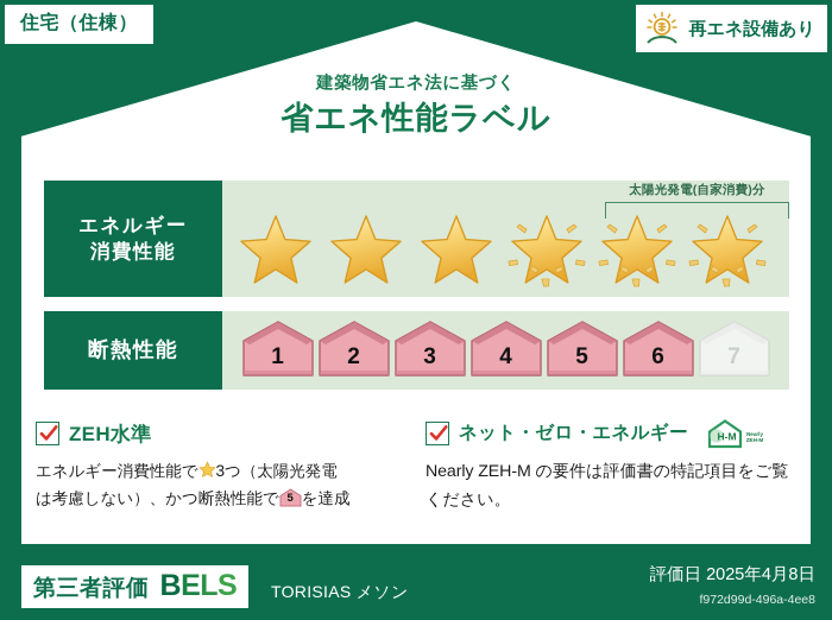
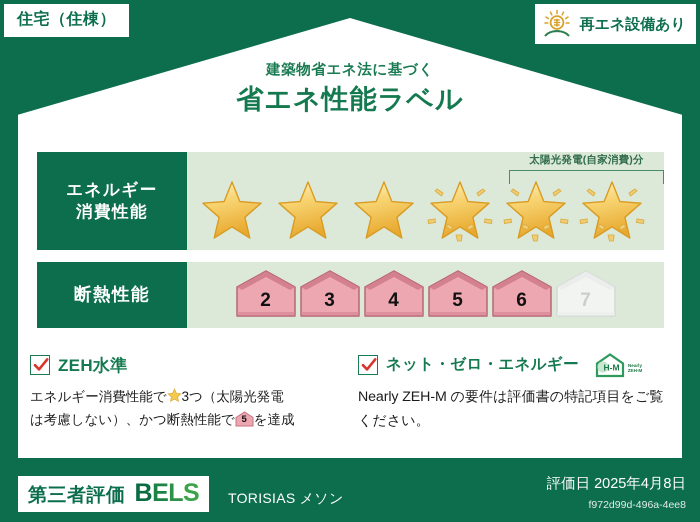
  住宅（住棟）
  再エネ設備あり
  建築物省エネ法に基づく
  省エネ性能ラベル
  エネルギー
  消費性能
  太陽光発電(自家消費)分
  断熱性能
- 1
  2
  3
  4
  5
  6
  7
  ZEH水準
  エネルギー消費性能で 3つ（太陽光発電
  は考慮しない）、かつ断熱性能で
  5
  を達成
  ネット・ゼロ・エネルギー
  H-M
  Nearly ZEH-M の要件は評価書の特記項目をご覧ください。
  第三者評価
  BELS
  TORISIAS メソン
  評価日 2025年4月8日
  f972d99d-496a-4ee8
